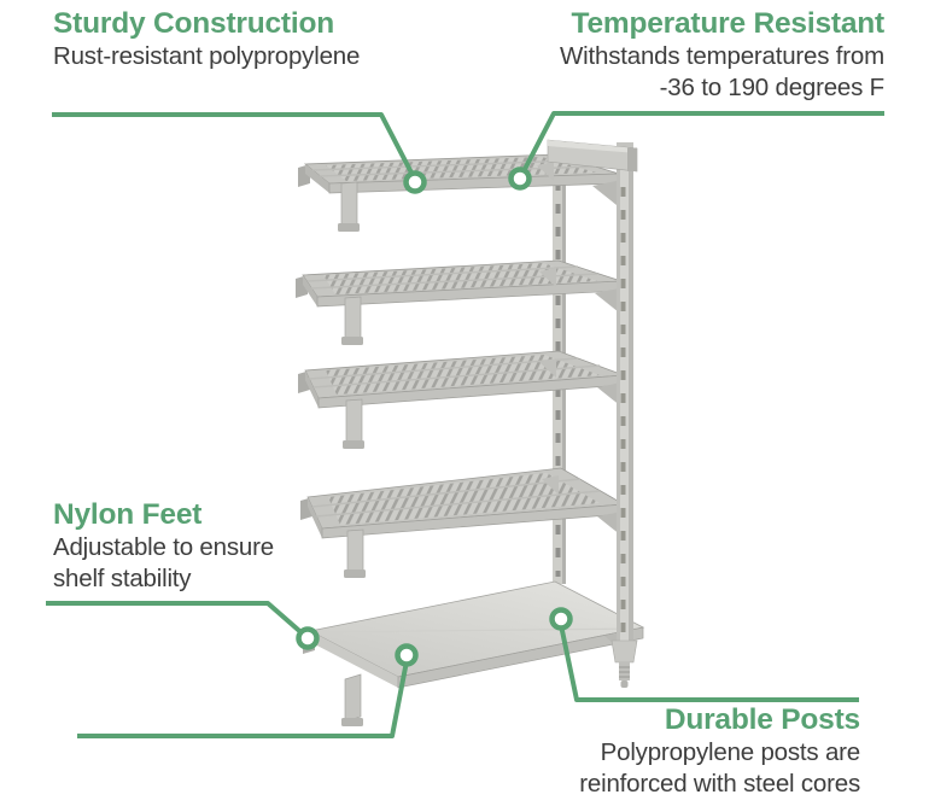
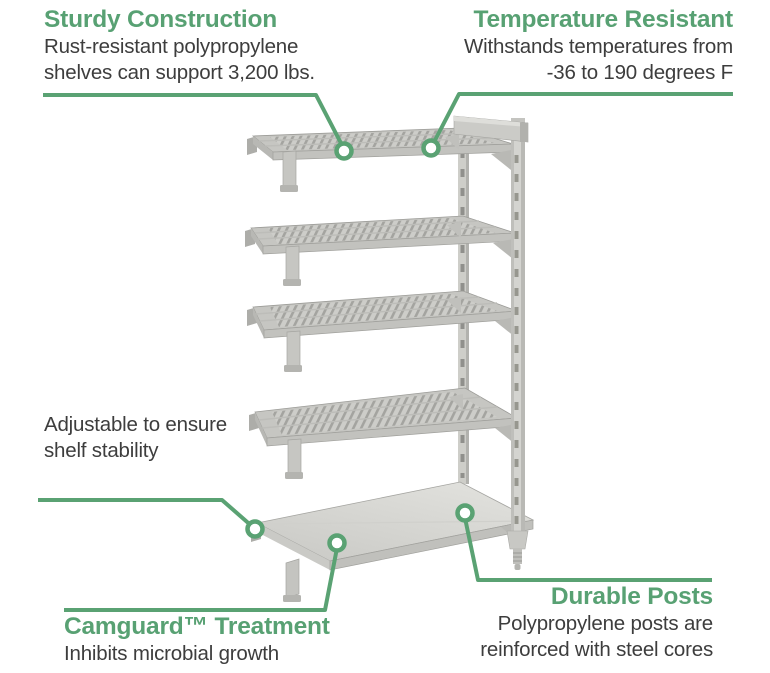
  Sturdy Construction
  Rust-resistant polypropylene
+ shelves can support 3,200 lbs.
  Temperature Resistant
  Withstands temperatures from
  -36 to 190 degrees F
- Nylon Feet
  Adjustable to ensure
  shelf stability
+ Camguard™ Treatment
+ Inhibits microbial growth
  Durable Posts
  Polypropylene posts are
  reinforced with steel cores
